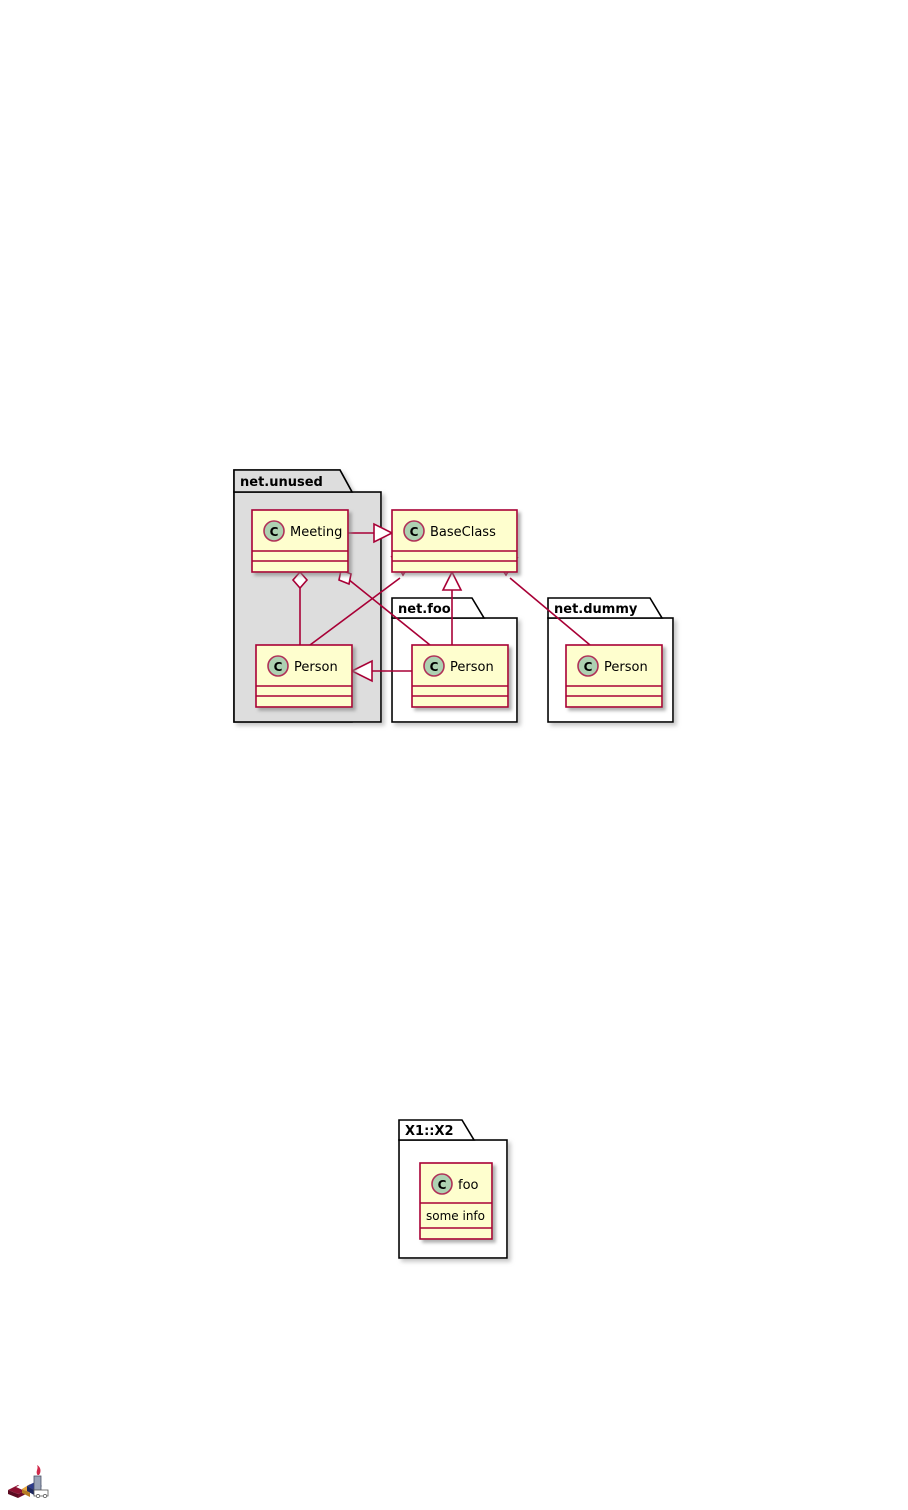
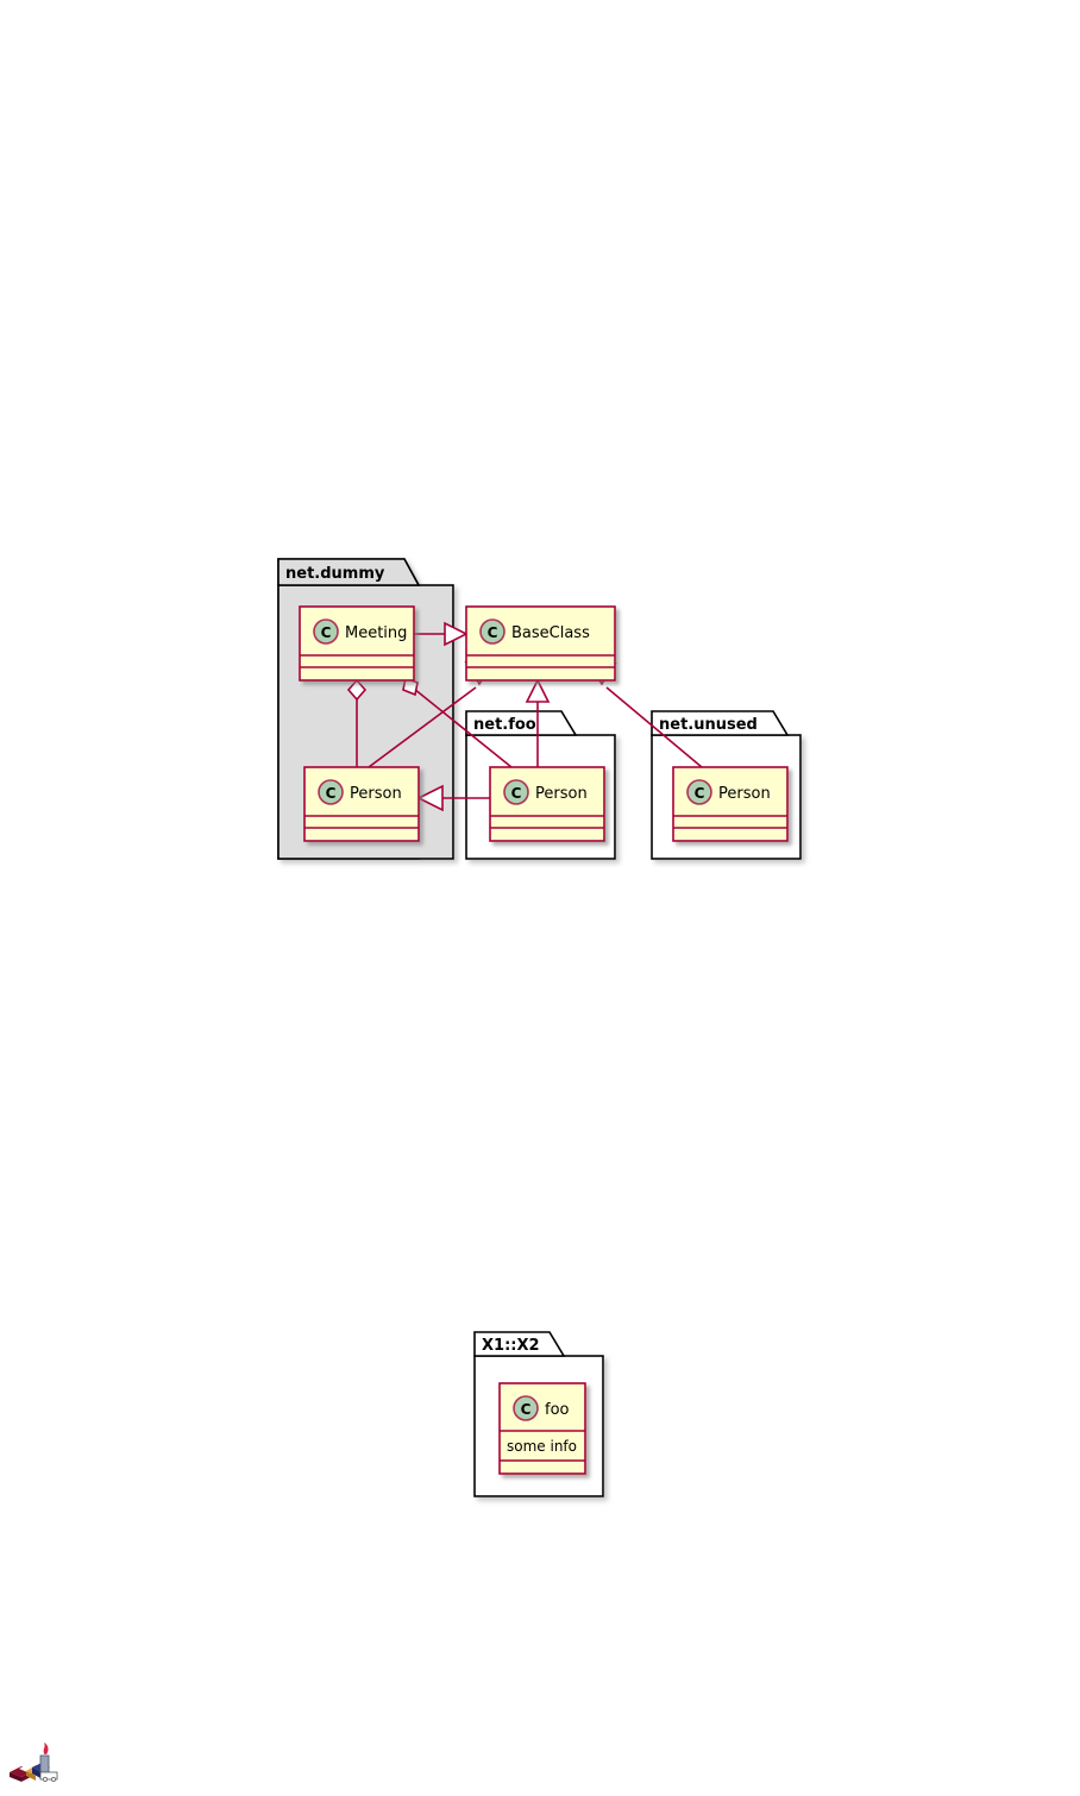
- net.unused
+ net.dummy
  net.foo
- net.dummy
+ net.unused
  C
  Meeting
  C
  Person
  C
  BaseClass
  C
  Person
  C
  Person
  X1::X2
  C
  foo
  some info
